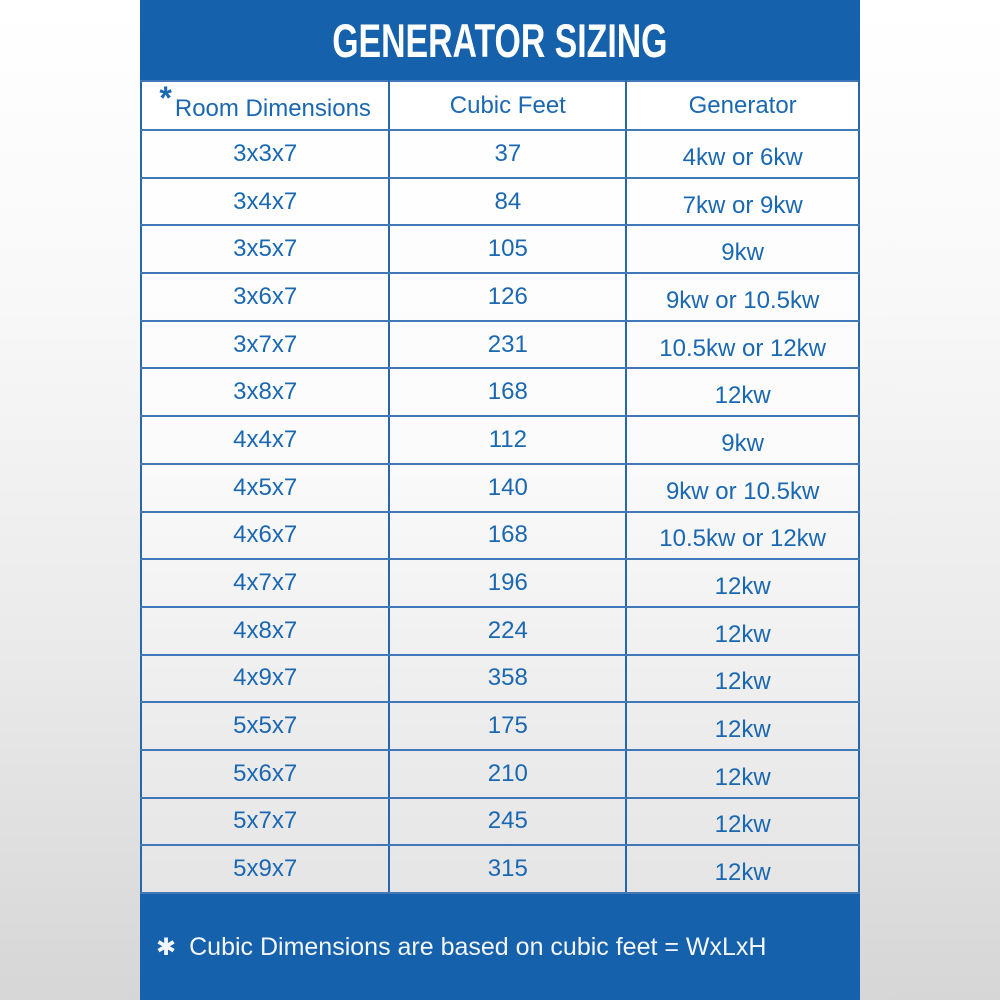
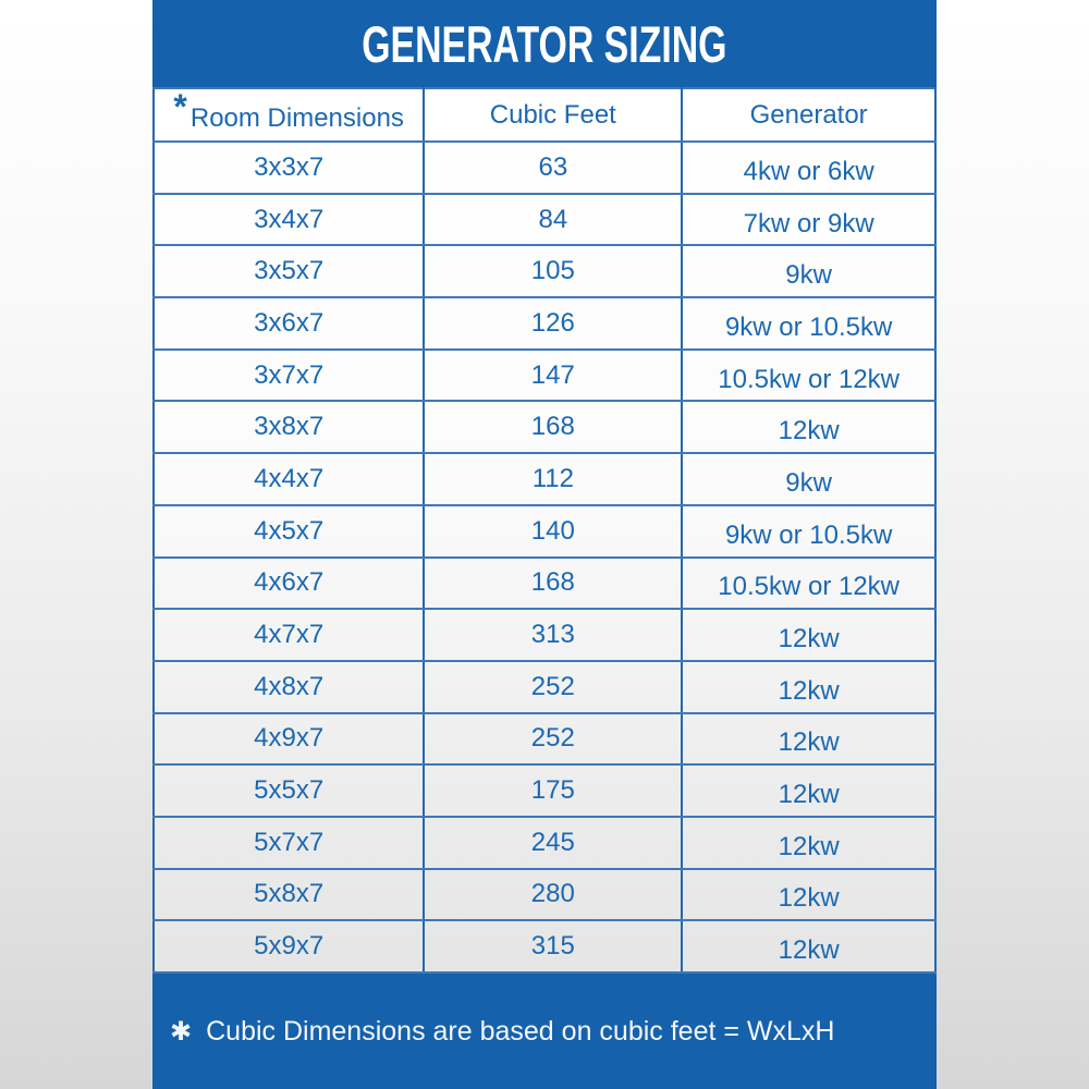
  GENERATOR SIZING
  *Room Dimensions	Cubic Feet	Generator
- 3x3x7	37	4kw or 6kw
+ 3x3x7	63	4kw or 6kw
  3x4x7	84	7kw or 9kw
  3x5x7	105	9kw
  3x6x7	126	9kw or 10.5kw
- 3x7x7	231	10.5kw or 12kw
+ 3x7x7	147	10.5kw or 12kw
  3x8x7	168	12kw
  4x4x7	112	9kw
  4x5x7	140	9kw or 10.5kw
  4x6x7	168	10.5kw or 12kw
- 4x7x7	196	12kw
+ 4x7x7	313	12kw
- 4x8x7	224	12kw
+ 4x8x7	252	12kw
- 4x9x7	358	12kw
+ 4x9x7	252	12kw
  5x5x7	175	12kw
- 5x6x7	210	12kw
  5x7x7	245	12kw
+ 5x8x7	280	12kw
  5x9x7	315	12kw
  ✱
  Cubic Dimensions are based on cubic feet = WxLxH
